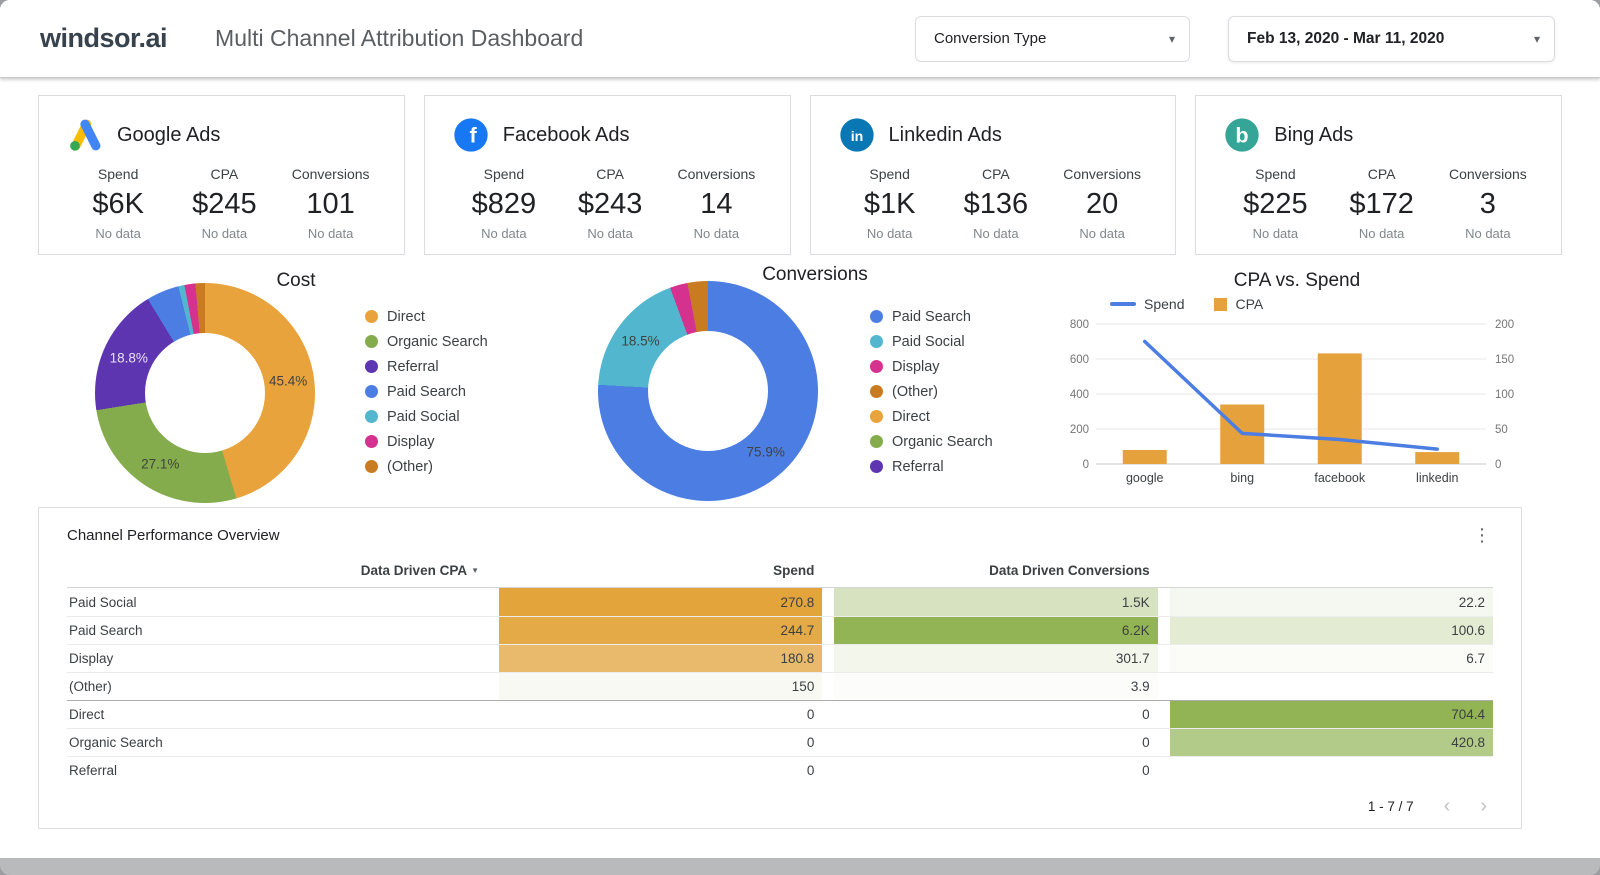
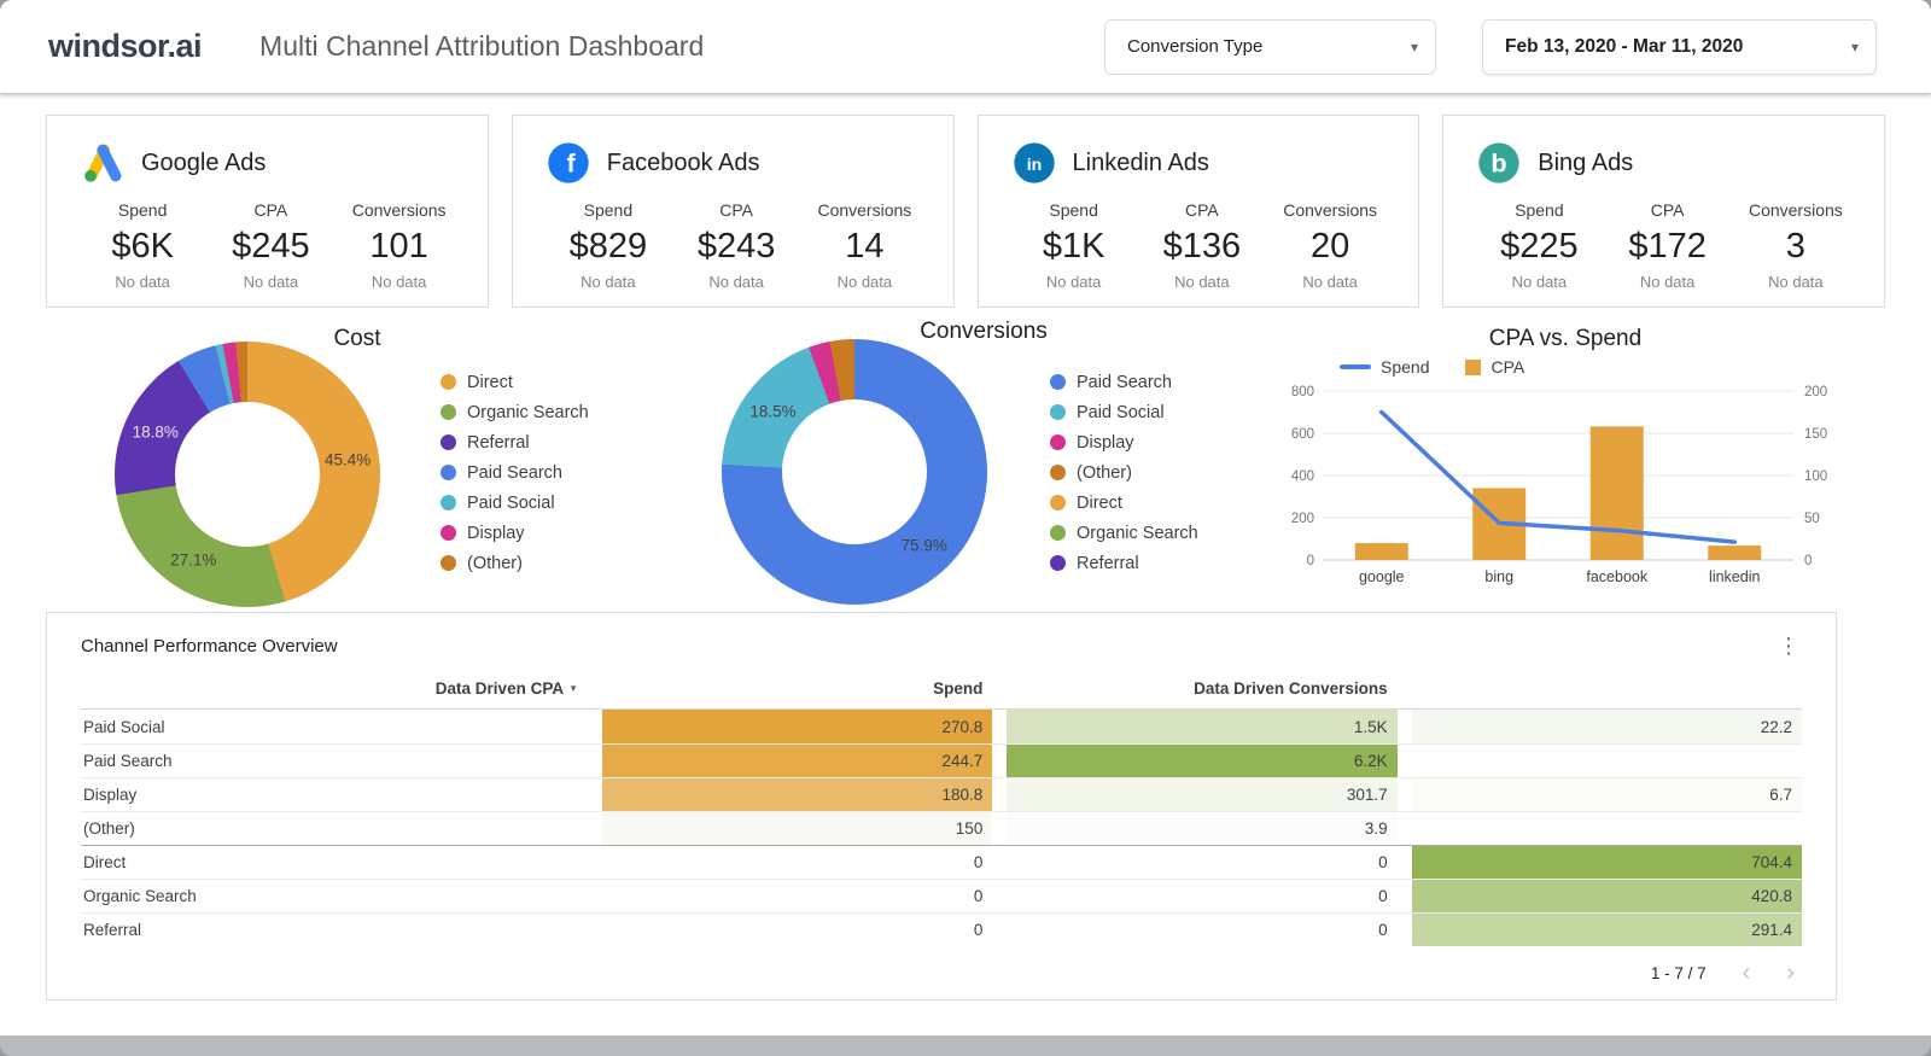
  windsor.ai
  Multi Channel Attribution Dashboard
  Conversion Type
  ▾
  Feb 13, 2020 - Mar 11, 2020
  ▾
  Google Ads
  Spend
  $6K
  No data
  CPA
  $245
  No data
  Conversions
  101
  No data
  f
  Facebook Ads
  Spend
  $829
  No data
  CPA
  $243
  No data
  Conversions
  14
  No data
  in
  Linkedin Ads
  Spend
  $1K
  No data
  CPA
  $136
  No data
  Conversions
  20
  No data
  b
  Bing Ads
  Spend
  $225
  No data
  CPA
  $172
  No data
  Conversions
  3
  No data
  Cost
  45.4%
  27.1%
  18.8%
  Direct
  Organic Search
  Referral
  Paid Search
  Paid Social
  Display
  (Other)
  Conversions
  75.9%
  18.5%
  Paid Search
  Paid Social
  Display
  (Other)
  Direct
  Organic Search
  Referral
  CPA vs. Spend
  Spend
  CPA
  0
  200
  400
  600
  800
  0
  50
  100
  150
  200
  google
  bing
  facebook
  linkedin
  Channel Performance Overview
  ⋮
  Data Driven CPA ▼
  Spend
  Data Driven Conversions
  Paid Social
  270.8
  1.5K
  22.2
  Paid Search
  244.7
  6.2K
- 100.6
  Display
  180.8
  301.7
  6.7
  (Other)
  150
  3.9
  Direct
  0
  0
  704.4
  Organic Search
  0
  0
  420.8
  Referral
  0
  0
+ 291.4
  1 - 7 / 7
  ‹
  ›
